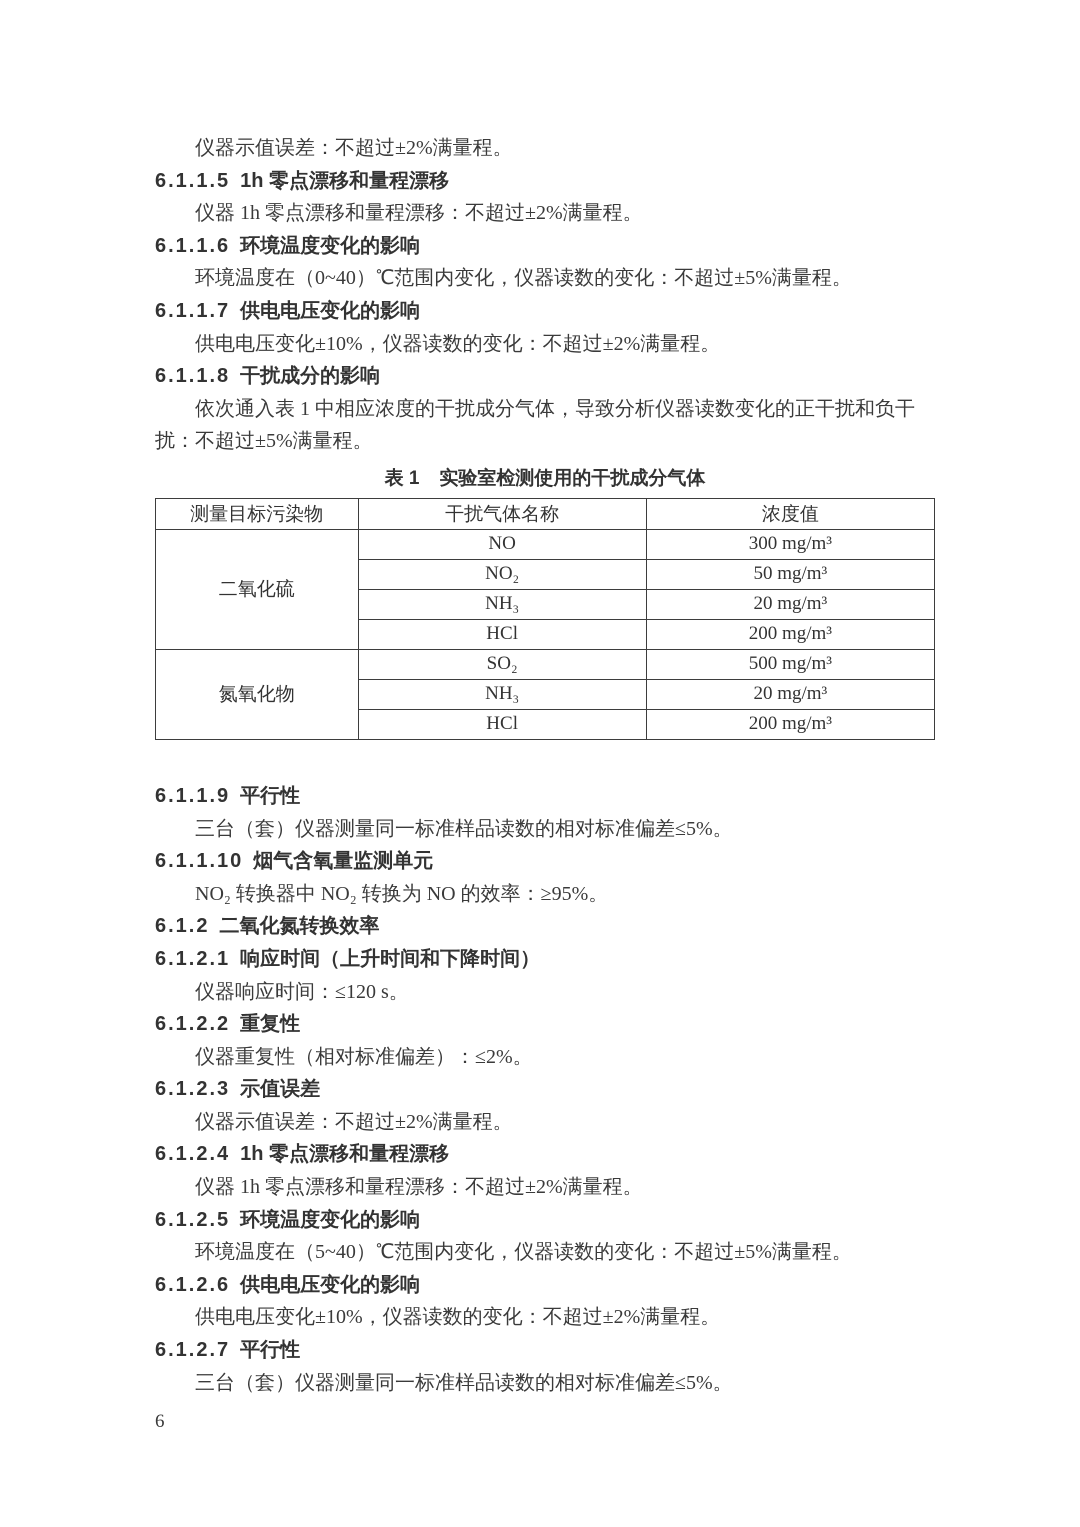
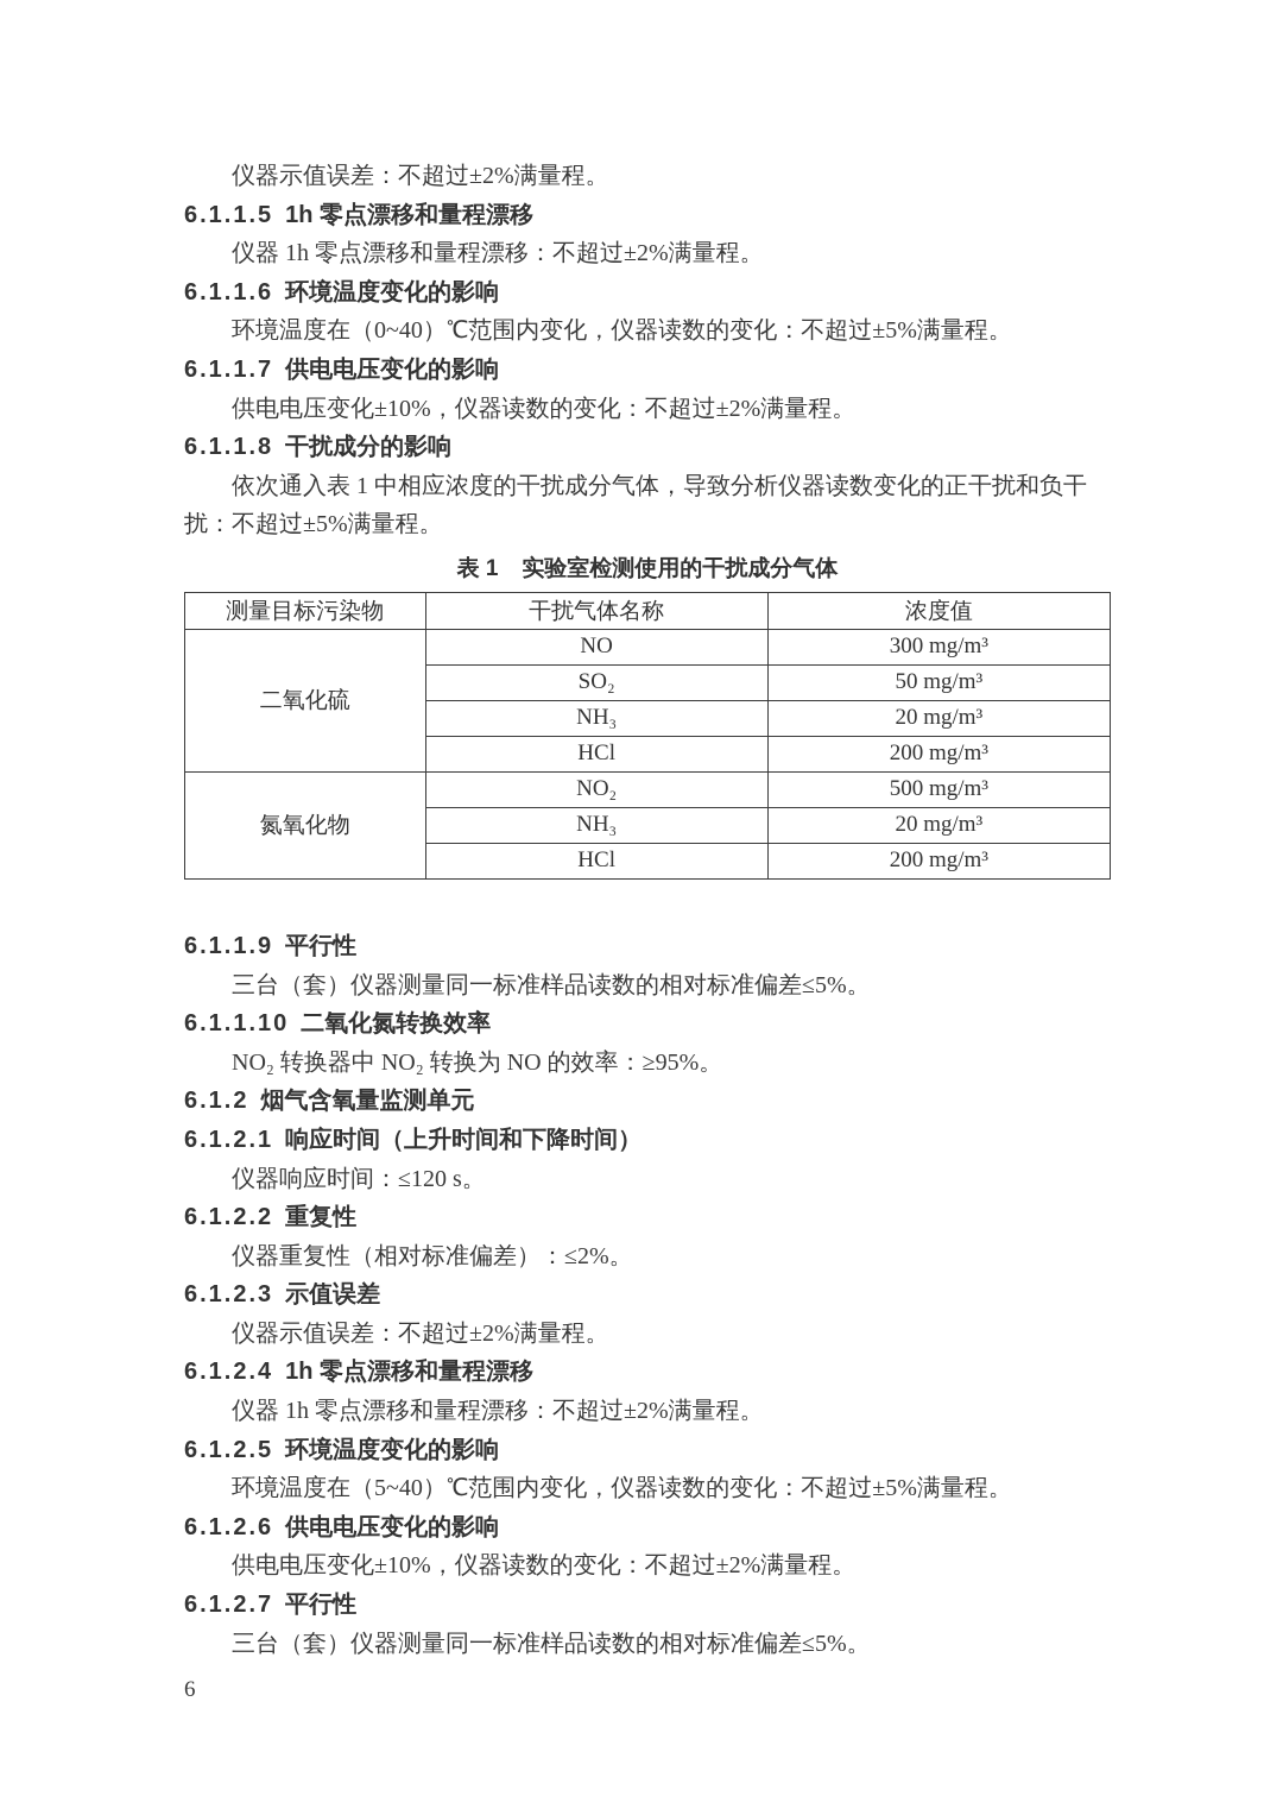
  仪器示值误差：不超过±2%满量程。
  6.1.1.5 1h 零点漂移和量程漂移
  仪器 1h 零点漂移和量程漂移：不超过±2%满量程。
  6.1.1.6 环境温度变化的影响
  环境温度在（0~40）℃范围内变化，仪器读数的变化：不超过±5%满量程。
  6.1.1.7 供电电压变化的影响
  供电电压变化±10%，仪器读数的变化：不超过±2%满量程。
  6.1.1.8 干扰成分的影响
  依次通入表 1 中相应浓度的干扰成分气体，导致分析仪器读数变化的正干扰和负干扰：不超过±5%满量程。
  表 1 实验室检测使用的干扰成分气体
  测量目标污染物	干扰气体名称	浓度值
  二氧化硫	NO	300 mg/m³
- NO₂	50 mg/m³
+ SO₂	50 mg/m³
  NH₃	20 mg/m³
  HCl	200 mg/m³
- 氮氧化物	SO₂	500 mg/m³
+ 氮氧化物	NO₂	500 mg/m³
  NH₃	20 mg/m³
  HCl	200 mg/m³
  6.1.1.9 平行性
  三台（套）仪器测量同一标准样品读数的相对标准偏差≤5%。
- 6.1.1.10 烟气含氧量监测单元
+ 6.1.1.10 二氧化氮转换效率
  NO₂ 转换器中 NO₂ 转换为 NO 的效率：≥95%。
- 6.1.2 二氧化氮转换效率
+ 6.1.2 烟气含氧量监测单元
  6.1.2.1 响应时间（上升时间和下降时间）
  仪器响应时间：≤120 s。
  6.1.2.2 重复性
  仪器重复性（相对标准偏差）：≤2%。
  6.1.2.3 示值误差
  仪器示值误差：不超过±2%满量程。
  6.1.2.4 1h 零点漂移和量程漂移
  仪器 1h 零点漂移和量程漂移：不超过±2%满量程。
  6.1.2.5 环境温度变化的影响
  环境温度在（5~40）℃范围内变化，仪器读数的变化：不超过±5%满量程。
  6.1.2.6 供电电压变化的影响
  供电电压变化±10%，仪器读数的变化：不超过±2%满量程。
  6.1.2.7 平行性
  三台（套）仪器测量同一标准样品读数的相对标准偏差≤5%。
  6
